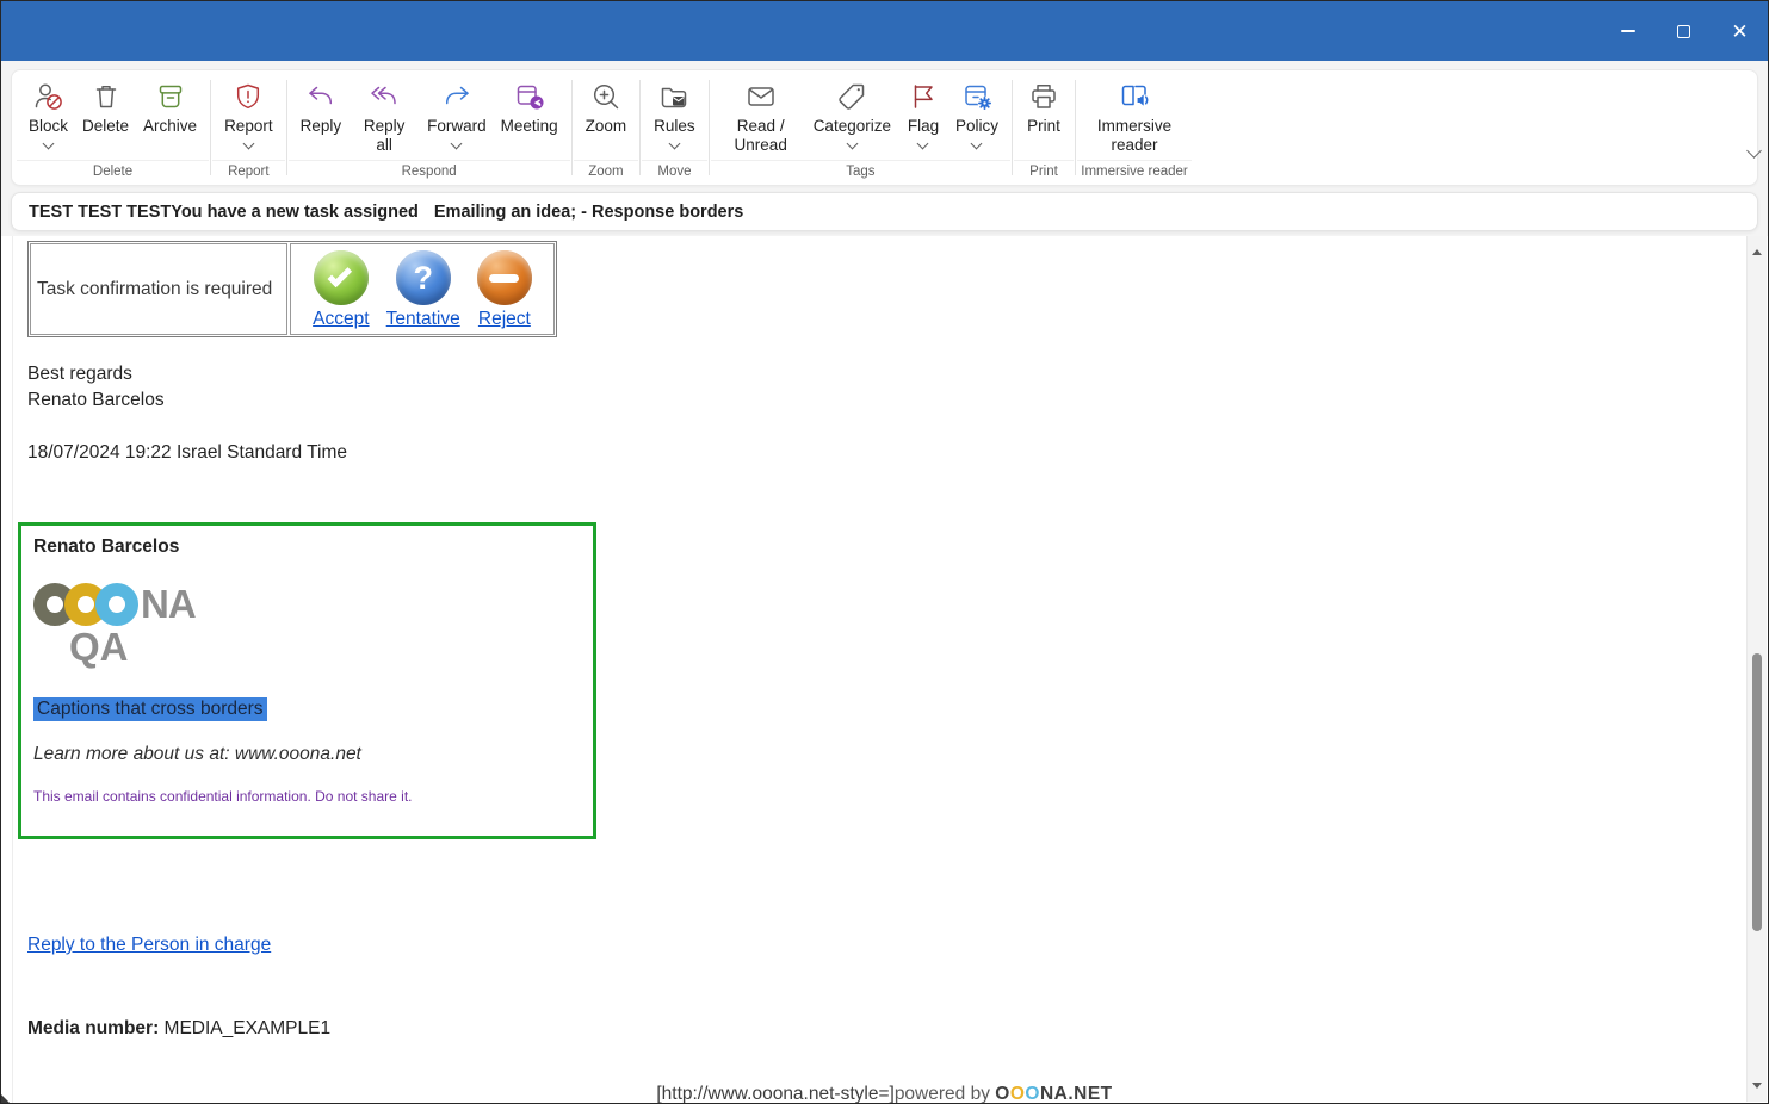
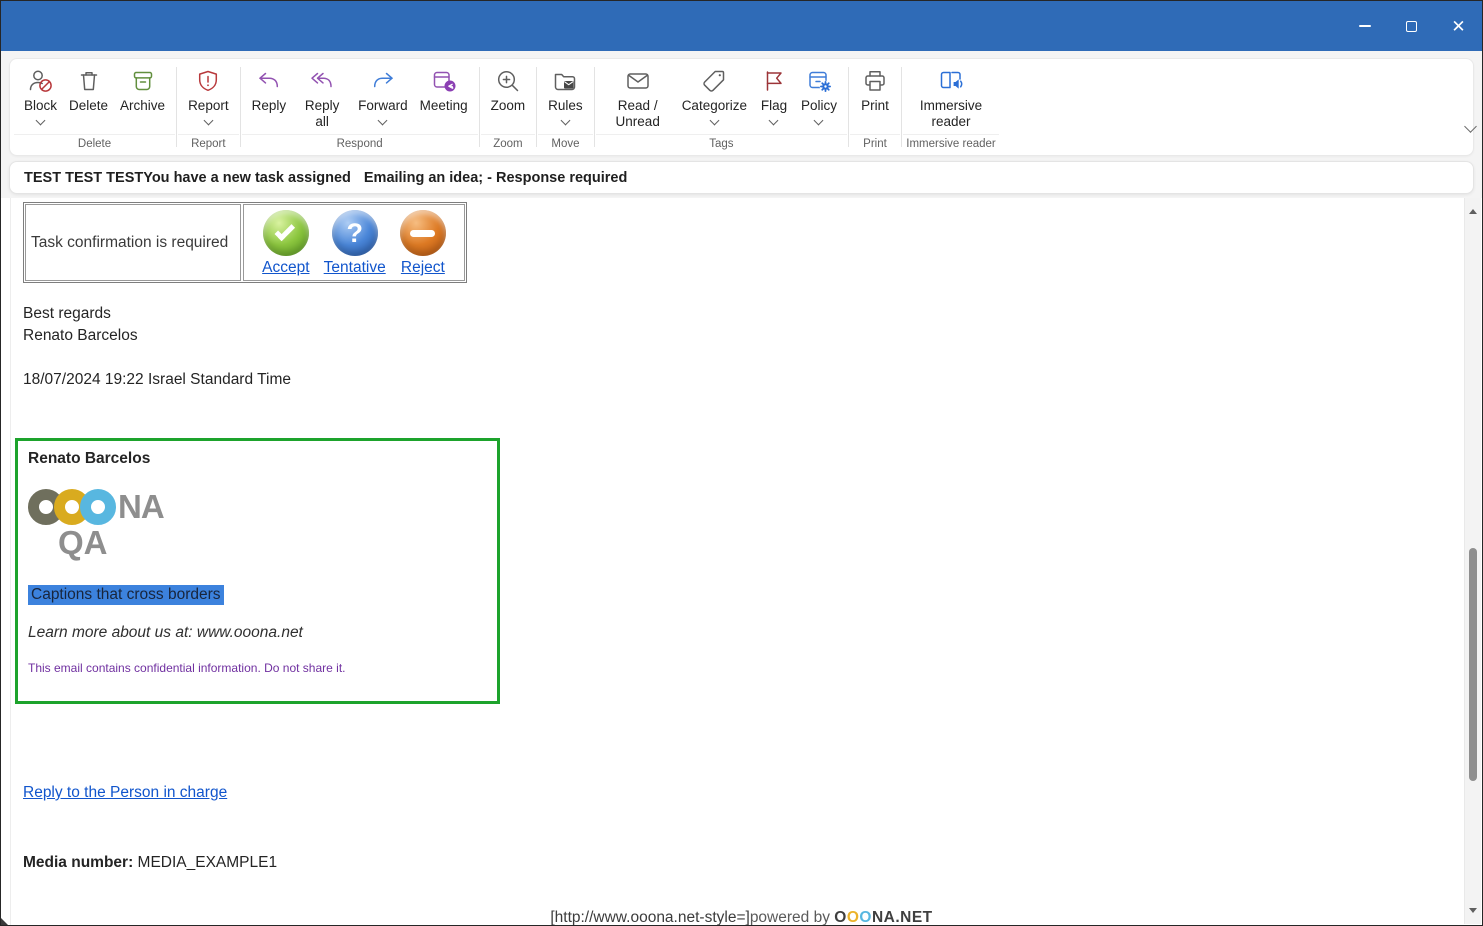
  ✕
  Block
  Delete
  Archive
  Delete
  Report
  Report
  Reply
  Reply all
  Forward
  Meeting
  Respond
  Zoom
  Zoom
  Rules
  Move
  Read / Unread
  Categorize
  Flag
  Policy
  Tags
  Print
  Print
  Immersive reader
  Immersive reader
  TEST TEST TESTYou have a new task assigned
- Emailing an idea; - Response borders
+ Emailing an idea; - Response required
  Task confirmation is required
  Accept
  ?
  Tentative
  Reject
  Best regards
  Renato Barcelos
  18/07/2024 19:22 Israel Standard Time
  Renato Barcelos
  NA
  QA
  Captions that cross borders
  Learn more about us at: www.ooona.net
  This email contains confidential information. Do not share it.
  Reply to the Person in charge
  Media number: MEDIA_EXAMPLE1
  [http://www.ooona.net-style=]powered by OOONA.NET
